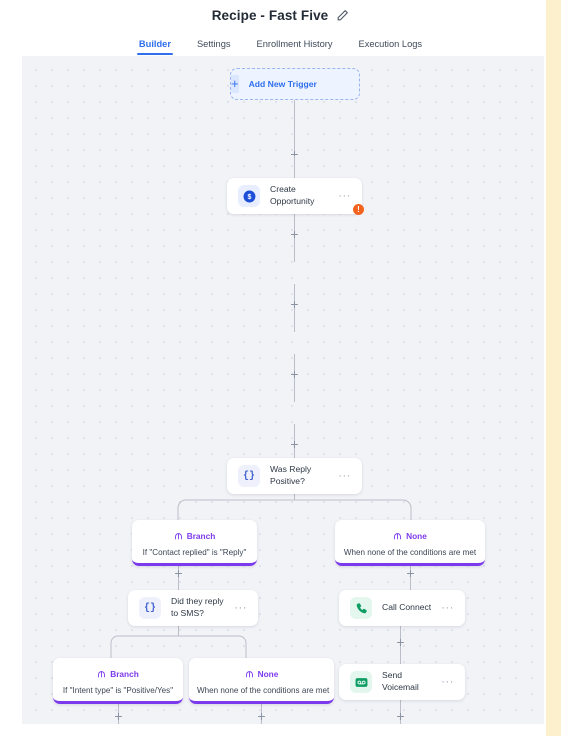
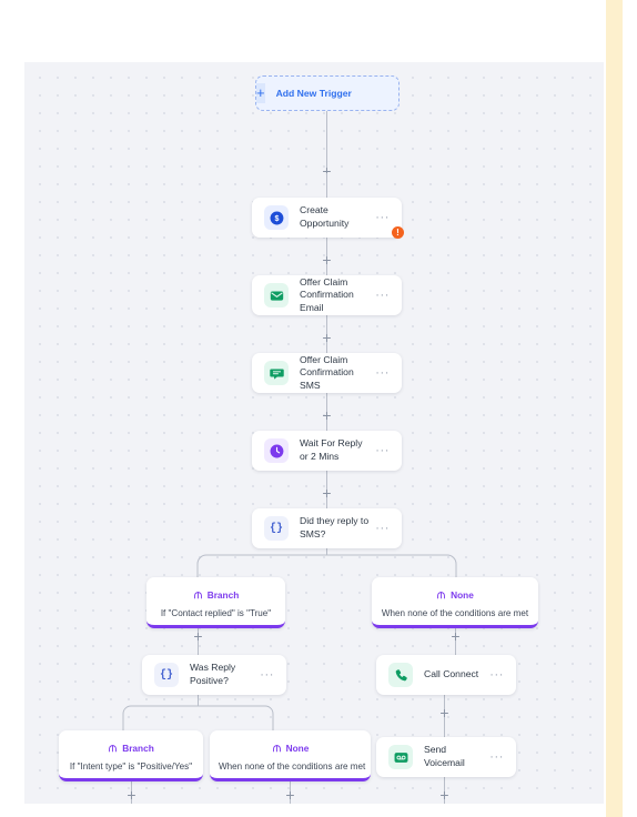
- Recipe - Fast Five
- Builder
- Settings
- Enrollment History
- Execution Logs
  +
  Add New Trigger
  Create Opportunity
  !
+ Offer Claim Confirmation Email
+ Offer Claim Confirmation SMS
+ Wait For Reply or 2 Mins
  {}
- Was Reply Positive?
+ Did they reply to SMS?
  Branch
- If "Contact replied" is "Reply"
+ If "Contact replied" is "True"
  None
  When none of the conditions are met
  {}
- Did they reply to SMS?
+ Was Reply Positive?
  Call Connect
  Branch
  If "Intent type" is "Positive/Yes"
  None
  When none of the conditions are met
  Send Voicemail
